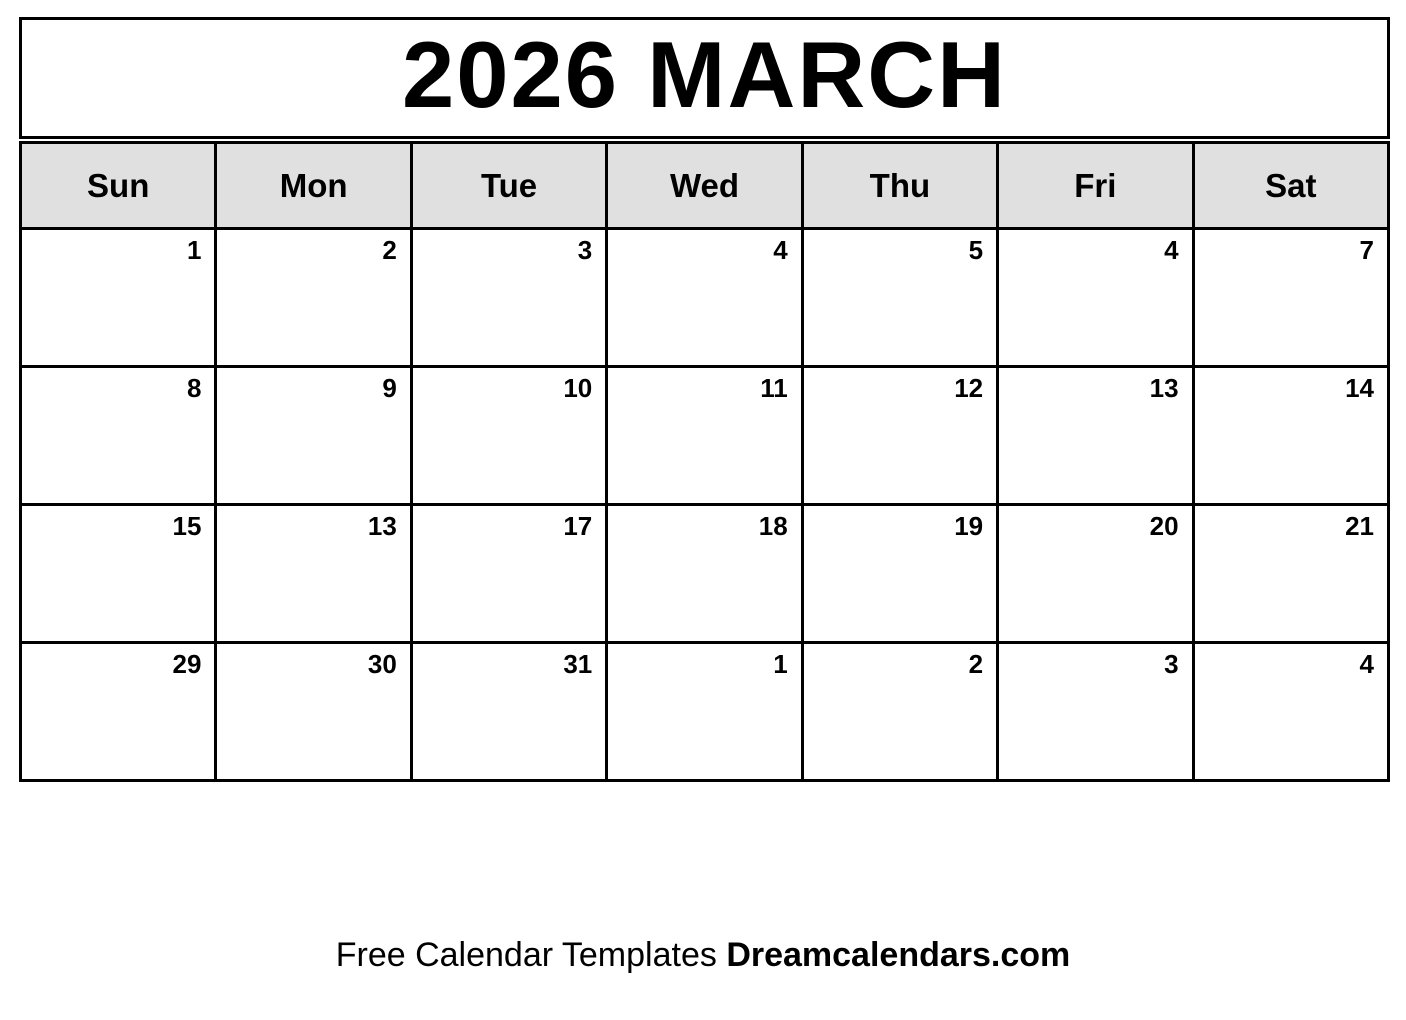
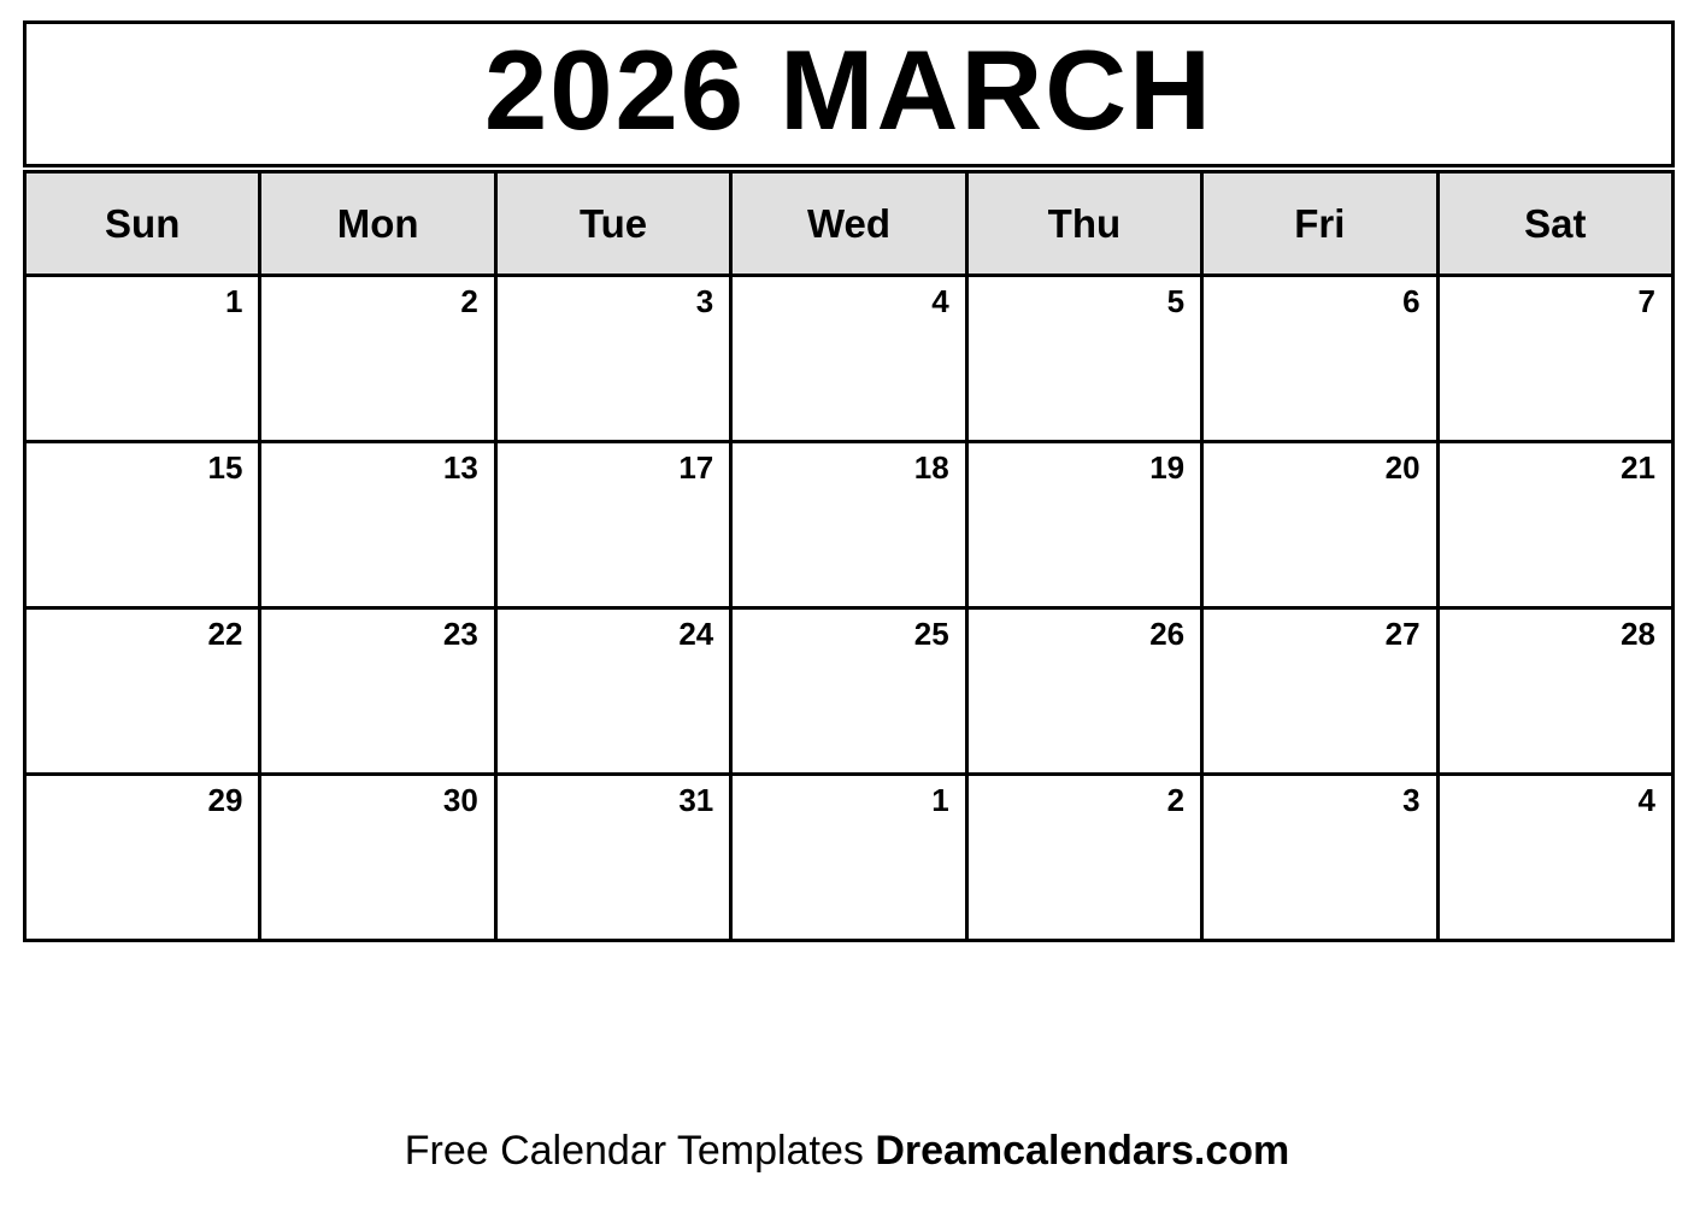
  2026 MARCH
  Sun	Mon	Tue	Wed	Thu	Fri	Sat
- 1	2	3	4	5	4	7
+ 1	2	3	4	5	6	7
- 8	9	10	11	12	13	14
  15	13	17	18	19	20	21
+ 22	23	24	25	26	27	28
  29	30	31	1	2	3	4
  Free Calendar Templates Dreamcalendars.com
